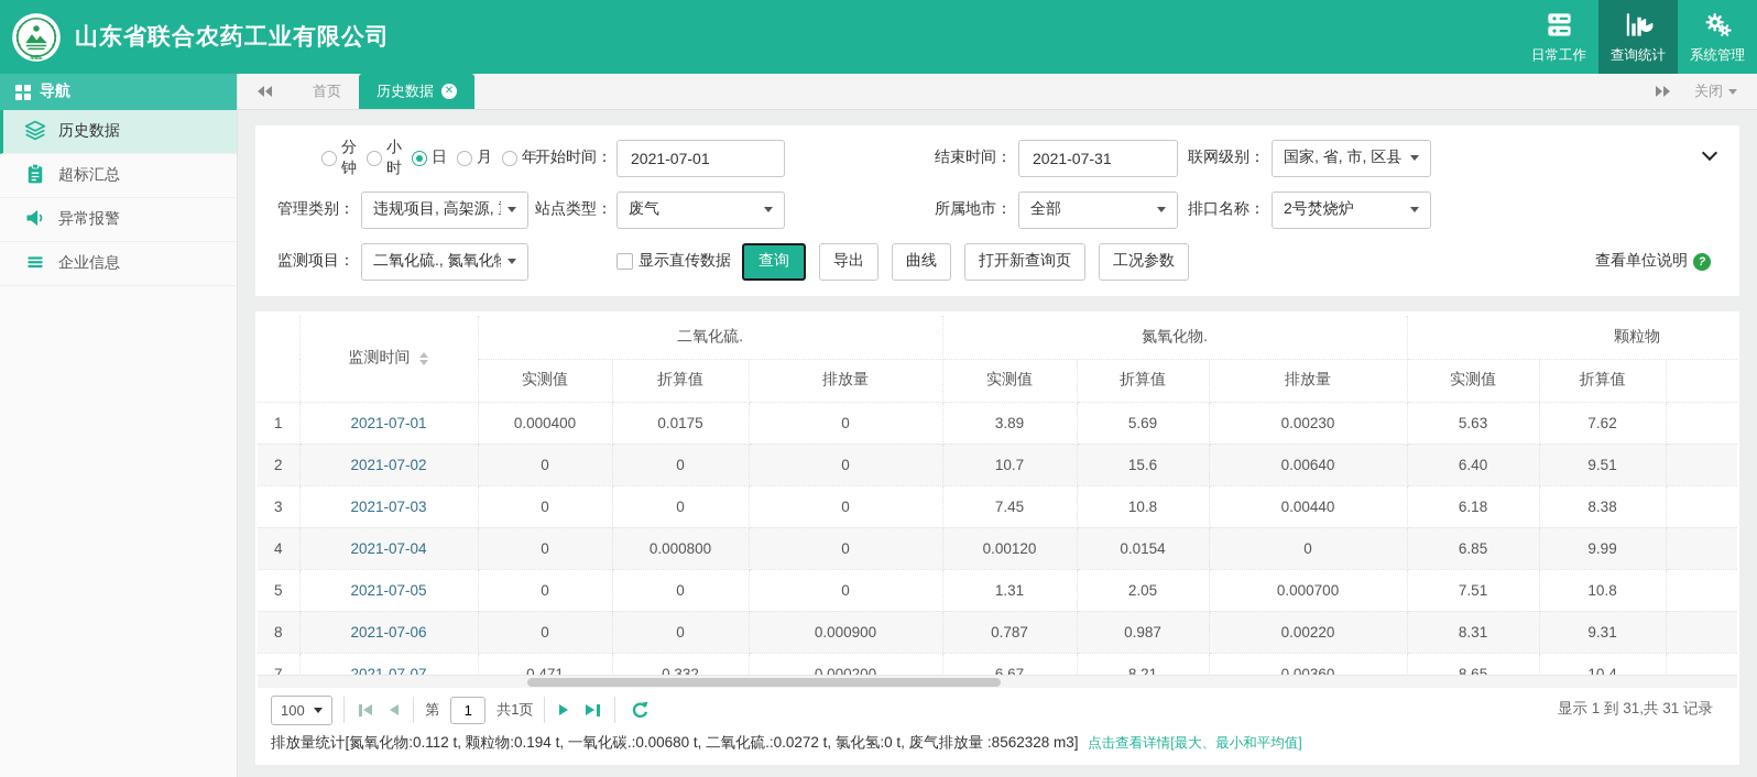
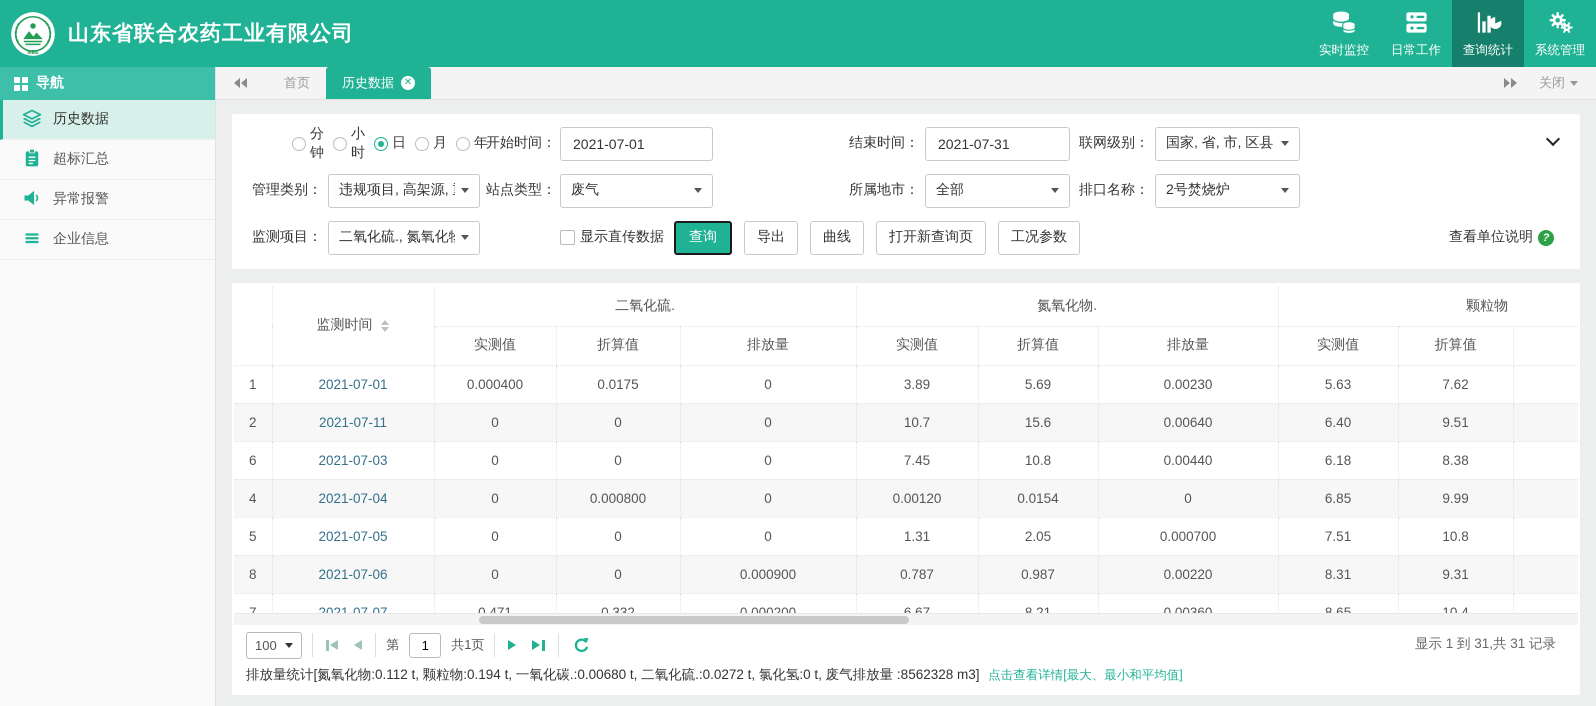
  山东省联合农药工业有限公司
+ 实时监控
  日常工作
  查询统计
  系统管理
  导航
  历史数据
  超标汇总
  异常报警
  企业信息
  首页
  历史数据
  ✕
  关闭
  分钟
  小时
  日
  月
  年
  开始时间：
  2021-07-01
  结束时间：
  2021-07-31
  联网级别：
  国家, 省, 市, 区县
  管理类别：
  违规项目, 高架源,
  站点类型：
  废气
  所属地市：
  全部
  排口名称：
  2号焚烧炉
  监测项目：
  显示直传数据
  查询
  导出
  曲线
  打开新查询页
  工况参数
  查看单位说明
  ?
  	监测时间	二氧化硫.	氮氧化物.	颗粒物
  实测值	折算值	排放量	实测值	折算值	排放量	实测值	折算值
  1	2021-07-01	0.000400	0.0175	0	3.89	5.69	0.00230	5.63	7.62
- 2	2021-07-02	0	0	0	10.7	15.6	0.00640	6.40	9.51
+ 2	2021-07-11	0	0	0	10.7	15.6	0.00640	6.40	9.51
- 3	2021-07-03	0	0	0	7.45	10.8	0.00440	6.18	8.38
+ 6	2021-07-03	0	0	0	7.45	10.8	0.00440	6.18	8.38
  4	2021-07-04	0	0.000800	0	0.00120	0.0154	0	6.85	9.99
  5	2021-07-05	0	0	0	1.31	2.05	0.000700	7.51	10.8
  8	2021-07-06	0	0	0.000900	0.787	0.987	0.00220	8.31	9.31
  7	2021-07-07	0.471	0.332	0.000200	6.67	8.21	0.00360	8.65	10.4
  100
  第
  1
  共1页
  显示 1 到 31,共 31 记录
  排放量统计[氮氧化物:0.112 t, 颗粒物:0.194 t, 一氧化碳.:0.00680 t, 二氧化硫.:0.0272 t, 氯化氢:0 t, 废气排放量 :8562328 m3] 点击查看详情[最大、最小和平均值]
